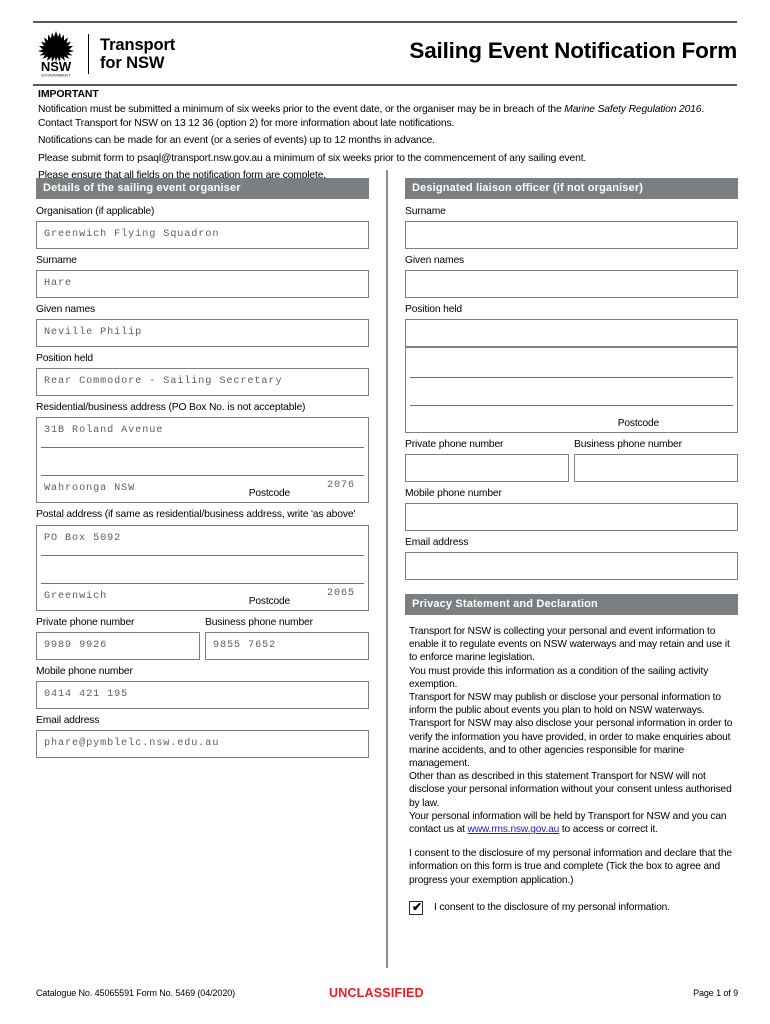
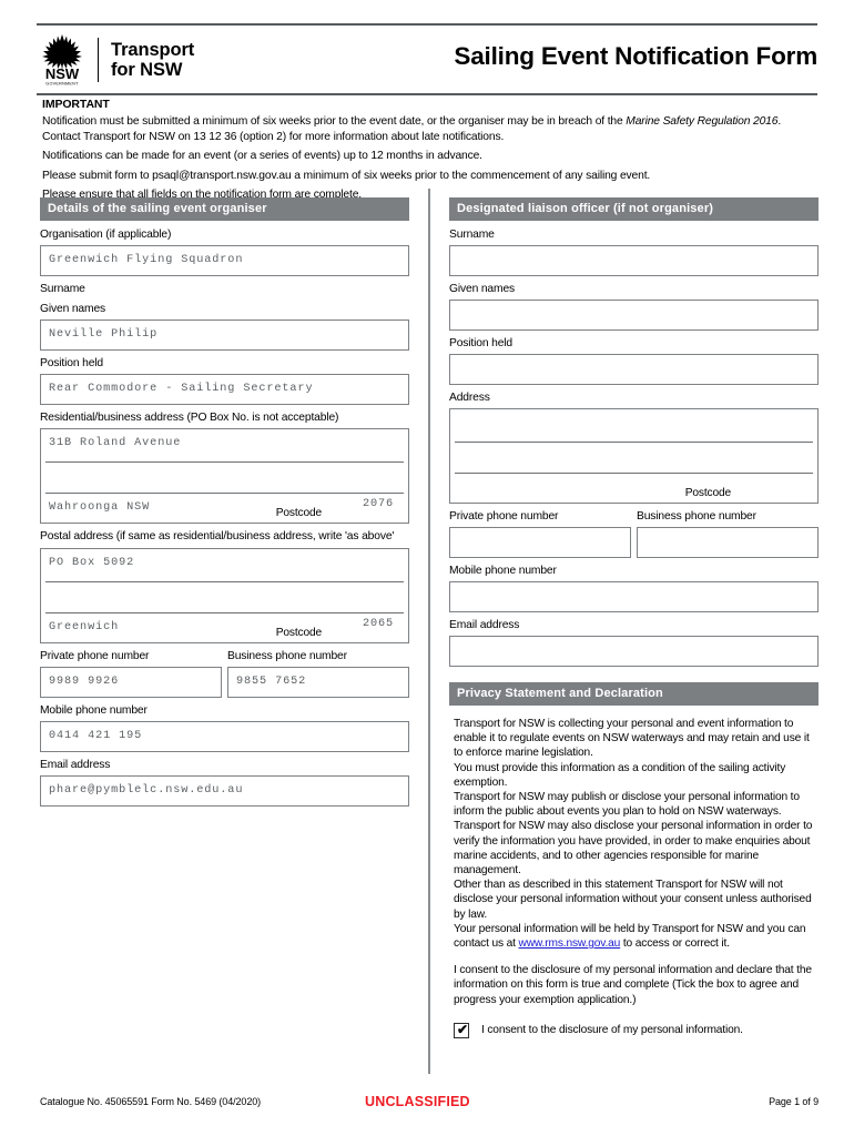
  NSW
  Transport
  for NSW
  Sailing Event Notification Form
  IMPORTANT
  Notification must be submitted a minimum of six weeks prior to the event date, or the organiser may be in breach of the Marine Safety Regulation 2016. Contact Transport for NSW on 13 12 36 (option 2) for more information about late notifications.
  Notifications can be made for an event (or a series of events) up to 12 months in advance.
  Please submit form to psaql@transport.nsw.gov.au a minimum of six weeks prior to the commencement of any sailing event.
  Please ensure that all fields on the notification form are complete.
  Details of the sailing event organiser
  Organisation (if applicable)
  Greenwich Flying Squadron
  Surname
- Hare
  Given names
  Neville Philip
  Position held
  Rear Commodore - Sailing Secretary
  Residential/business address (PO Box No. is not acceptable)
  31B Roland Avenue
  Wahroonga NSW
  Postcode
  2076
  Postal address (if same as residential/business address, write 'as above'
  PO Box 5092
  Greenwich
  Postcode
  2065
  Private phone number
  Business phone number
  9989 9926
  9855 7652
  Mobile phone number
  0414 421 195
  Email address
  phare@pymblelc.nsw.edu.au
  Designated liaison officer (if not organiser)
  Surname
  Given names
  Position held
+ Address
  Postcode
  Private phone number
  Business phone number
  Mobile phone number
  Email address
  Privacy Statement and Declaration
  Transport for NSW is collecting your personal and event information to enable it to regulate events on NSW waterways and may retain and use it to enforce marine legislation.
  You must provide this information as a condition of the sailing activity exemption.
  Transport for NSW may publish or disclose your personal information to inform the public about events you plan to hold on NSW waterways. Transport for NSW may also disclose your personal information in order to verify the information you have provided, in order to make enquiries about marine accidents, and to other agencies responsible for marine management.
  Other than as described in this statement Transport for NSW will not disclose your personal information without your consent unless authorised by law.
  Your personal information will be held by Transport for NSW and you can contact us at www.rms.nsw.gov.au to access or correct it.
  I consent to the disclosure of my personal information and declare that the information on this form is true and complete (Tick the box to agree and progress your exemption application.)
  ✔
  I consent to the disclosure of my personal information.
  Catalogue No. 45065591 Form No. 5469 (04/2020)
  UNCLASSIFIED
  Page 1 of 9
